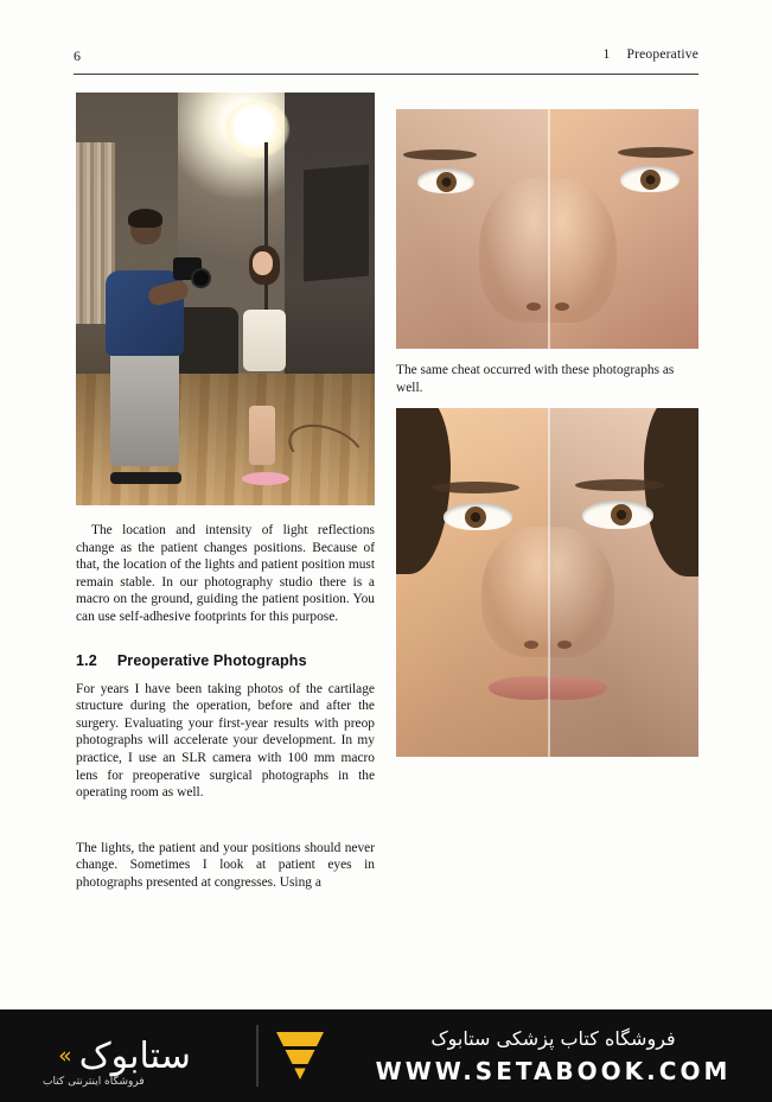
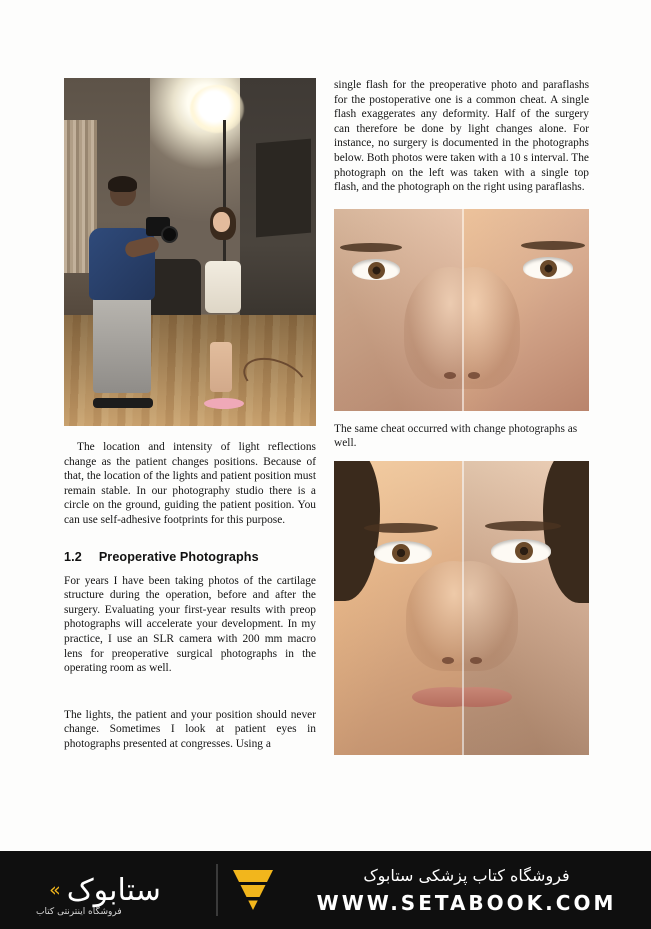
- 6
- 1
- Preoperative
- The location and intensity of light reflections change as the patient changes positions. Because of that, the location of the lights and patient position must remain stable. In our photography studio there is a macro on the ground, guiding the patient position. You can use self-adhesive footprints for this purpose.
+ The location and intensity of light reflections change as the patient changes positions. Because of that, the location of the lights and patient position must remain stable. In our photography studio there is a circle on the ground, guiding the patient position. You can use self-adhesive footprints for this purpose.
  1.2
  Preoperative Photographs
- For years I have been taking photos of the cartilage structure during the operation, before and after the surgery. Evaluating your first-year results with preop photographs will accelerate your development. In my practice, I use an SLR camera with 100 mm macro lens for preoperative surgical photographs in the operating room as well.
+ For years I have been taking photos of the cartilage structure during the operation, before and after the surgery. Evaluating your first-year results with preop photographs will accelerate your development. In my practice, I use an SLR camera with 200 mm macro lens for preoperative surgical photographs in the operating room as well.
- The lights, the patient and your positions should never change. Sometimes I look at patient eyes in photographs presented at congresses. Using a
+ The lights, the patient and your position should never change. Sometimes I look at patient eyes in photographs presented at congresses. Using a
+ single flash for the preoperative photo and paraflashs for the postoperative one is a common cheat. A single flash exaggerates any deformity. Half of the surgery can therefore be done by light changes alone. For instance, no surgery is documented in the photographs below. Both photos were taken with a 10 s interval. The photograph on the left was taken with a single top flash, and the photograph on the right using paraflashs.
- The same cheat occurred with these photographs as well.
+ The same cheat occurred with change photographs as well.
  «
  ستابوک
  فروشگاه اینترنتی کتاب
  فروشگاه کتاب پزشکی ستابوک
  WWW.SETABOOK.COM
